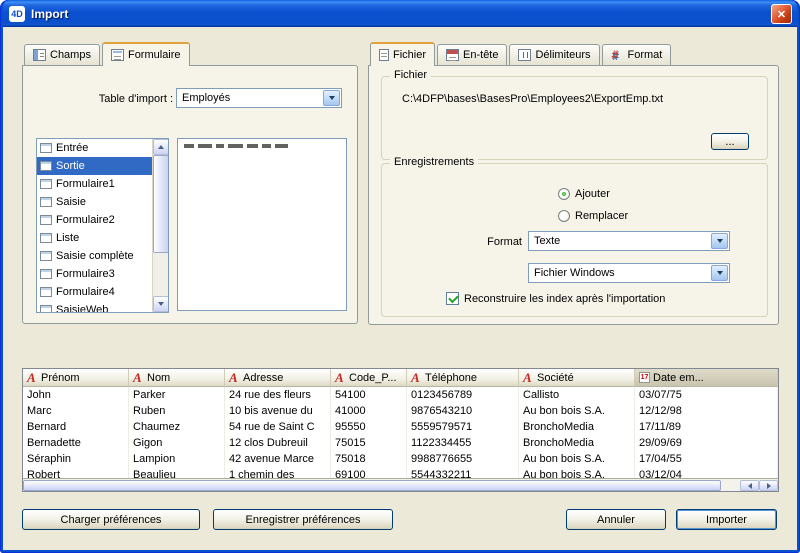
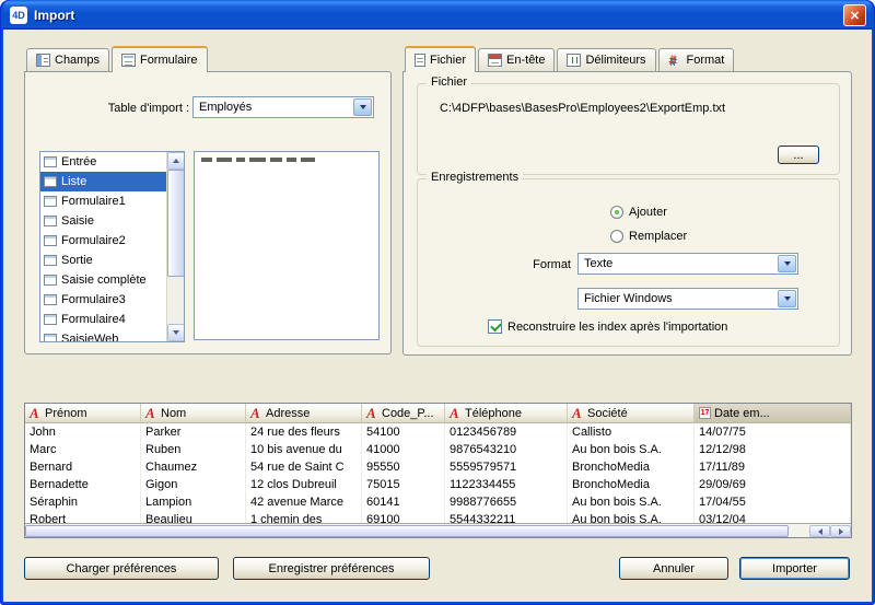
  4D
  Import
  ✕
  Champs
  Formulaire
  Table d'import :
  Employés
  Entrée
- Sortie
+ Liste
  Formulaire1
  Saisie
  Formulaire2
- Liste
+ Sortie
  Saisie complète
  Formulaire3
  Formulaire4
  SaisieWeb
  Fichier
  En-tête
  Délimiteurs
  Format
  Fichier
  C:\4DFP\bases\BasesPro\Employees2\ExportEmp.txt
  ...
  Enregistrements
  Ajouter
  Remplacer
  Format
  Texte
  Fichier Windows
  Reconstruire les index après l'importation
  A
  Prénom
  A
  Nom
  A
  Adresse
  A
  Code_P...
  A
  Téléphone
  A
  Société
  Date em...
  John
  Parker
  24 rue des fleurs
  54100
  0123456789
  Callisto
- 03/07/75
+ 14/07/75
  Marc
  Ruben
  10 bis avenue du
  41000
  9876543210
  Au bon bois S.A.
  12/12/98
  Bernard
  Chaumez
  54 rue de Saint C
  95550
  5559579571
  BronchoMedia
  17/11/89
  Bernadette
  Gigon
  12 clos Dubreuil
  75015
  1122334455
  BronchoMedia
  29/09/69
  Séraphin
  Lampion
  42 avenue Marce
- 75018
+ 60141
  9988776655
  Au bon bois S.A.
  17/04/55
  Robert
  Beaulieu
  1 chemin des
  69100
  5544332211
  Au bon bois S.A.
  03/12/04
  Charger préférences
  Enregistrer préférences
  Annuler
  Importer
